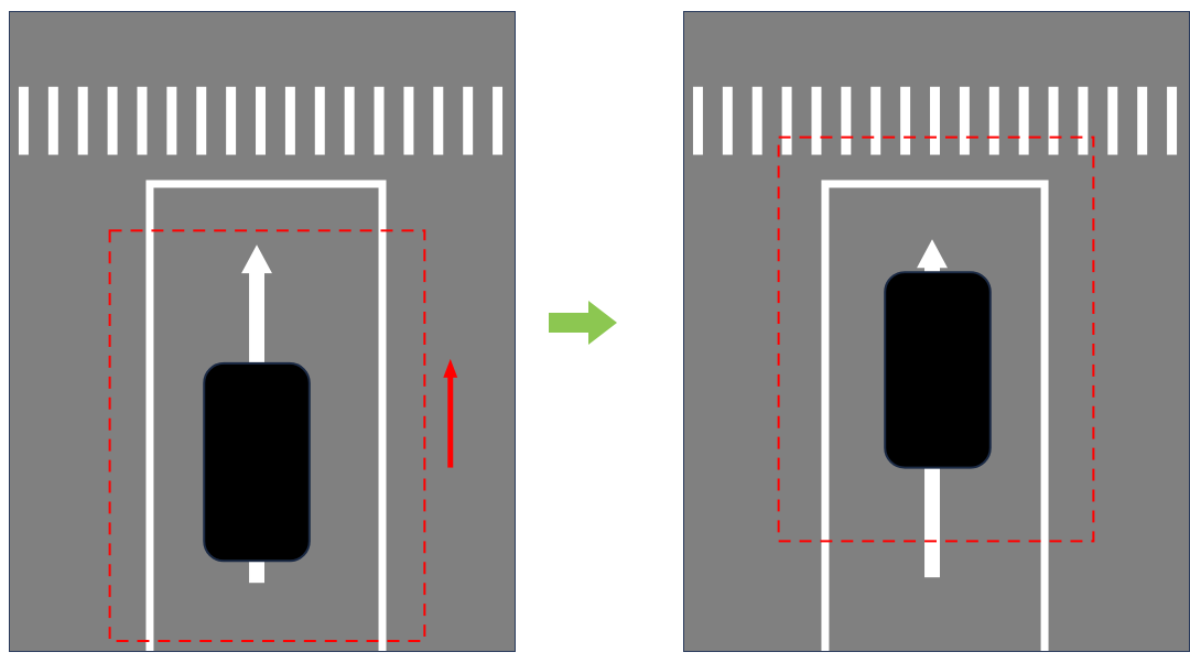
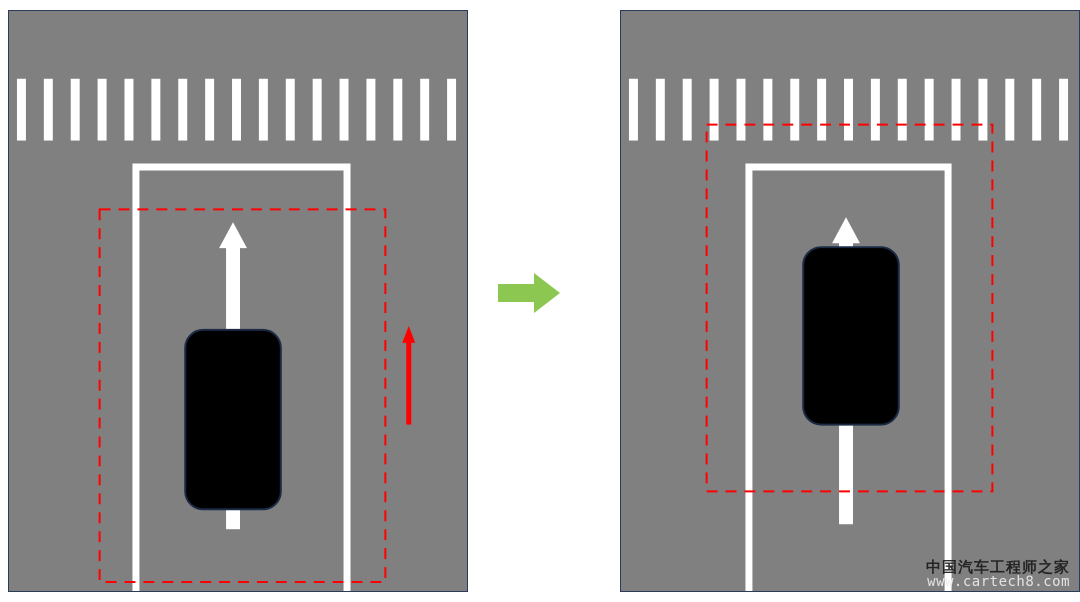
+ 中国汽车工程师之家
+ www.cartech8.com
